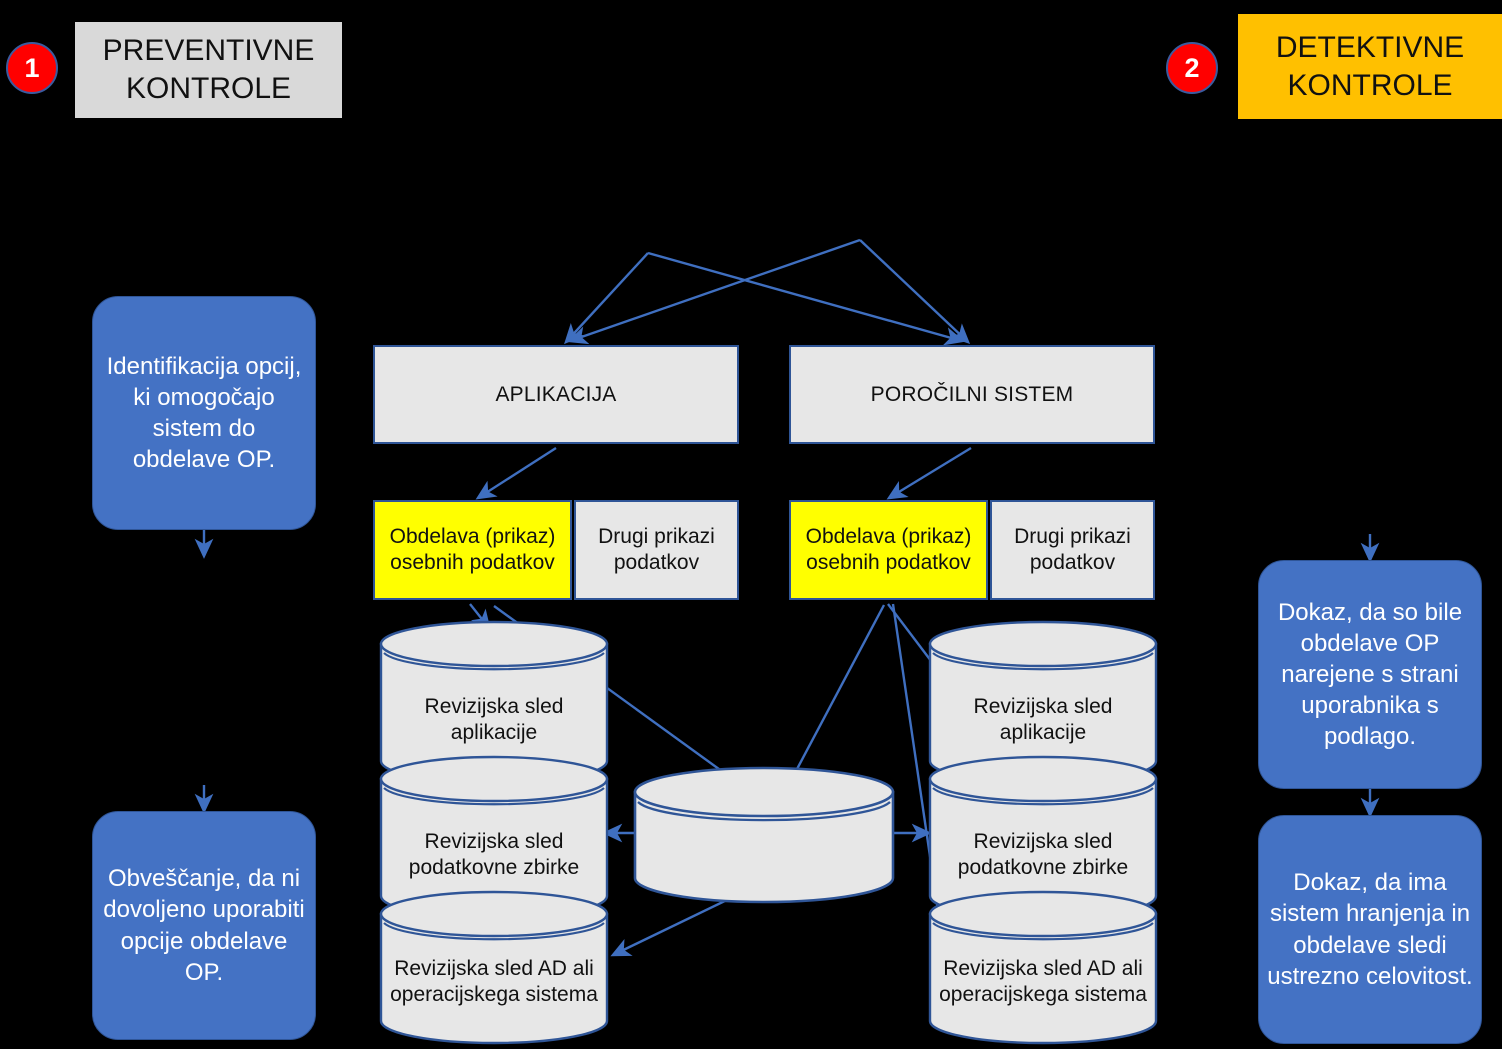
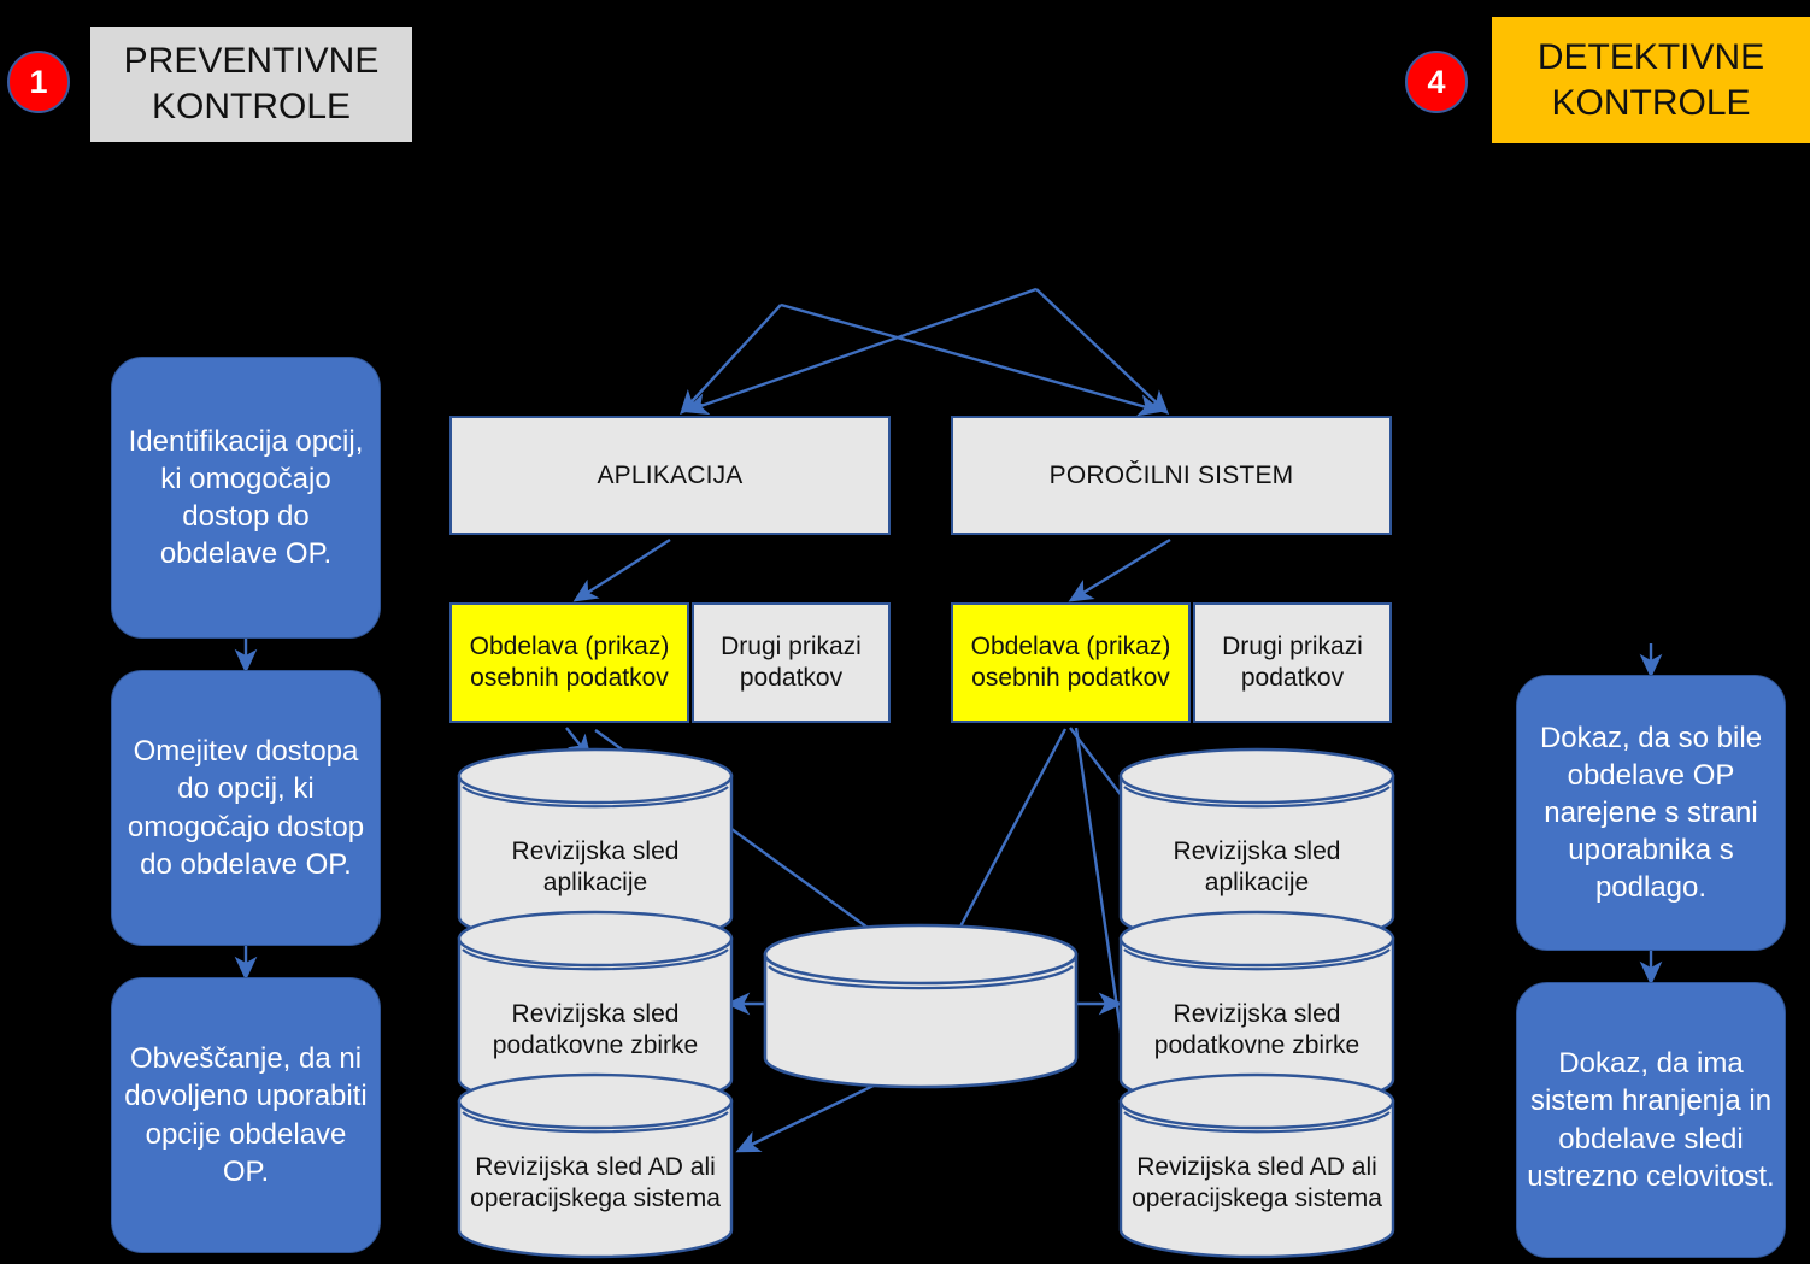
  1
  PREVENTIVNE KONTROLE
- 2
+ 4
  DETEKTIVNE KONTROLE
- Identifikacija opcij, ki omogočajo sistem do obdelave OP.
+ Identifikacija opcij, ki omogočajo dostop do obdelave OP.
+ Omejitev dostopa do opcij, ki omogočajo dostop do obdelave OP.
  Obveščanje, da ni dovoljeno uporabiti opcije obdelave OP.
  Dokaz, da so bile obdelave OP narejene s strani uporabnika s podlago.
  Dokaz, da ima sistem hranjenja in obdelave sledi ustrezno celovitost.
  APLIKACIJA
  Obdelava (prikaz) osebnih podatkov
  Drugi prikazi podatkov
  Revizijska sled aplikacije
  Revizijska sled podatkovne zbirke
  Revizijska sled AD ali operacijskega sistema
  POROČILNI SISTEM
  Obdelava (prikaz) osebnih podatkov
  Drugi prikazi podatkov
  Revizijska sled aplikacije
  Revizijska sled podatkovne zbirke
  Revizijska sled AD ali operacijskega sistema
